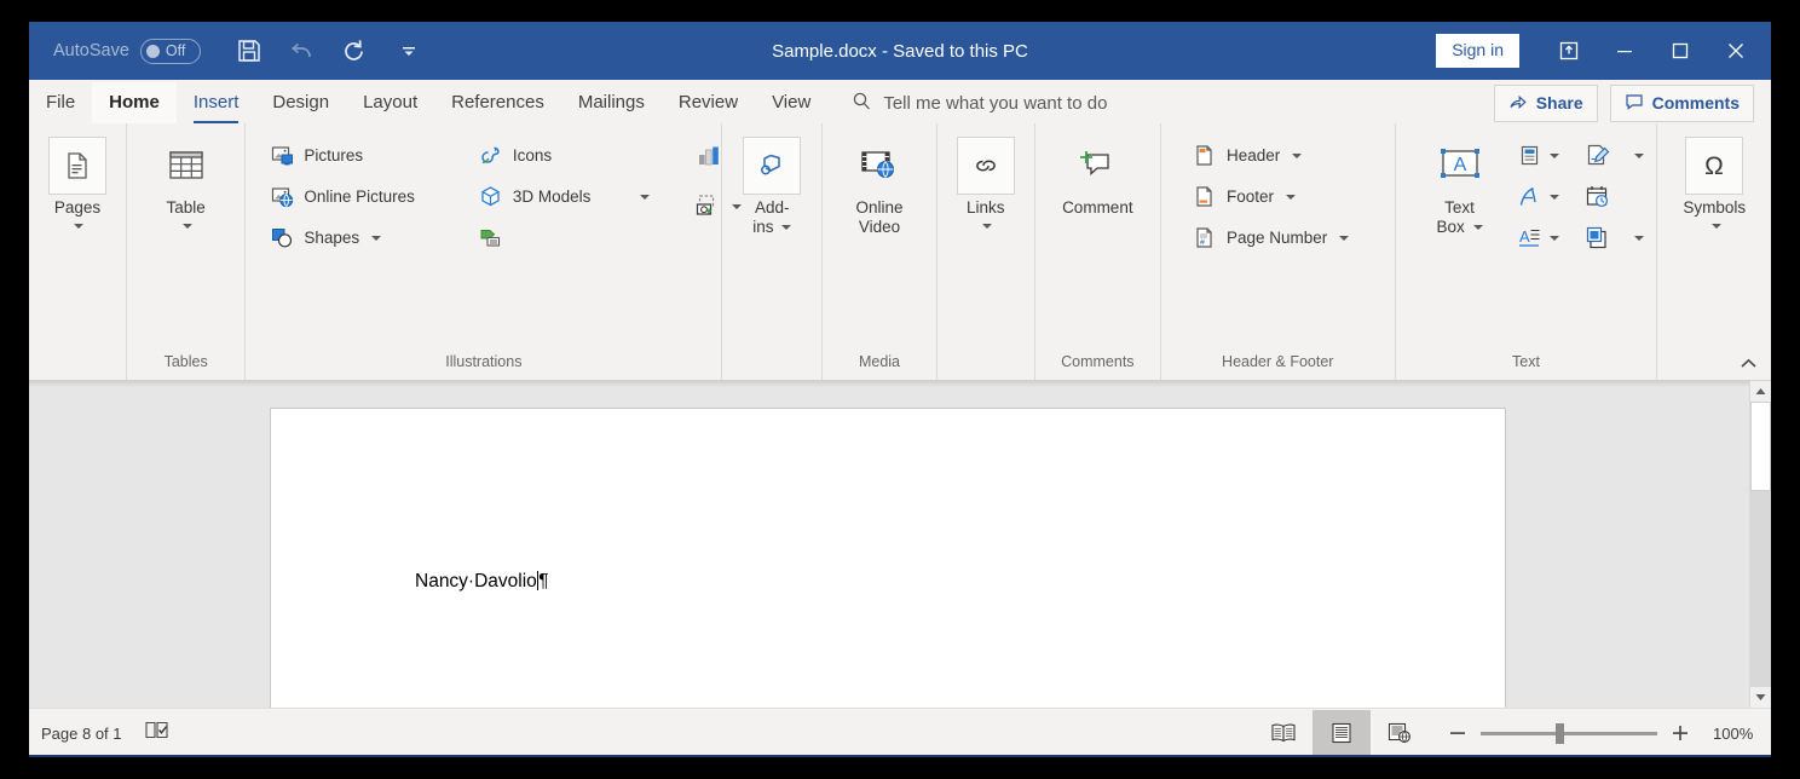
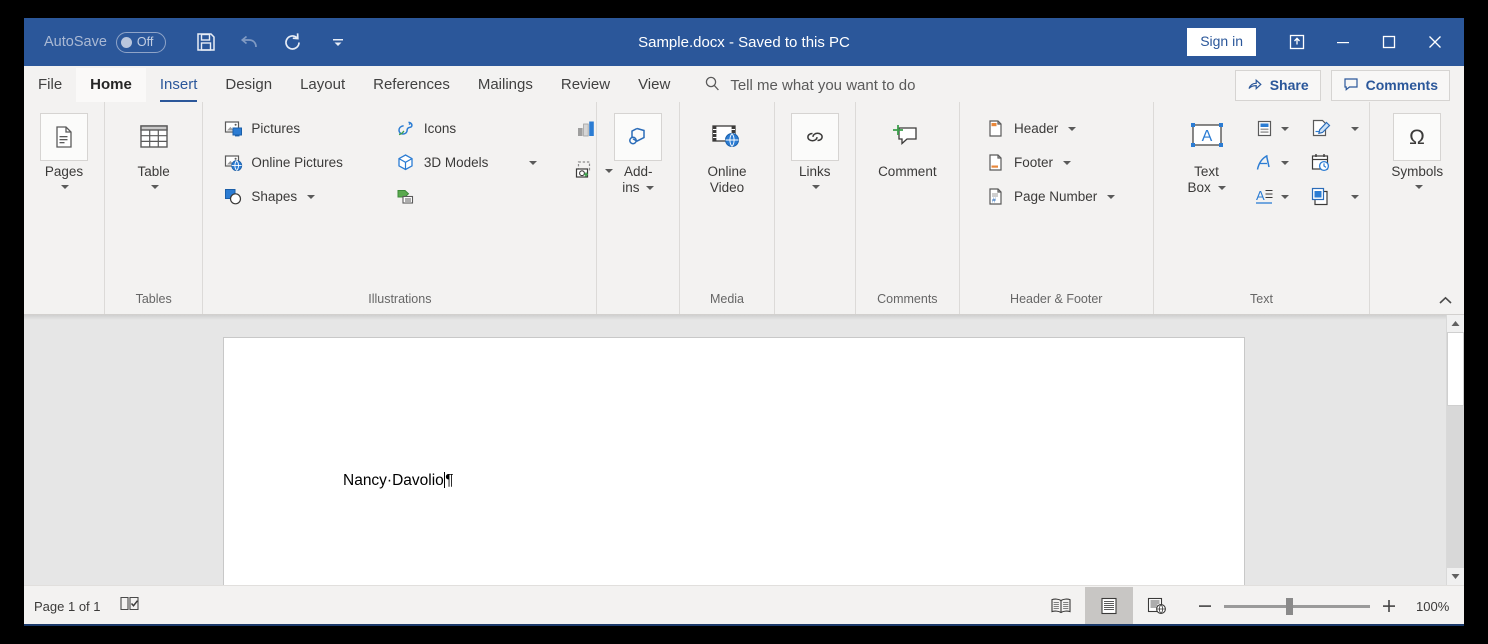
  AutoSave
  Off
  Sample.docx - Saved to this PC
  Sign in
  File
  Home
  Insert
  Design
  Layout
  References
  Mailings
  Review
  View
  Tell me what you want to do
  Share
  Comments
  Pages
  Table
  Tables
  Pictures
  Online Pictures
  Shapes
  Icons
  3D Models
  Illustrations
  Add-
  ins
  Online
  Video
  Media
  Links
  Comment
  Comments
  Header
  Footer
  Page Number
  Header & Footer
  A
  Text
  Box
  A
  Text
  Ω
  Symbols
  Nancy·Davolio¶
- Page 8 of 1
+ Page 1 of 1
  100%
